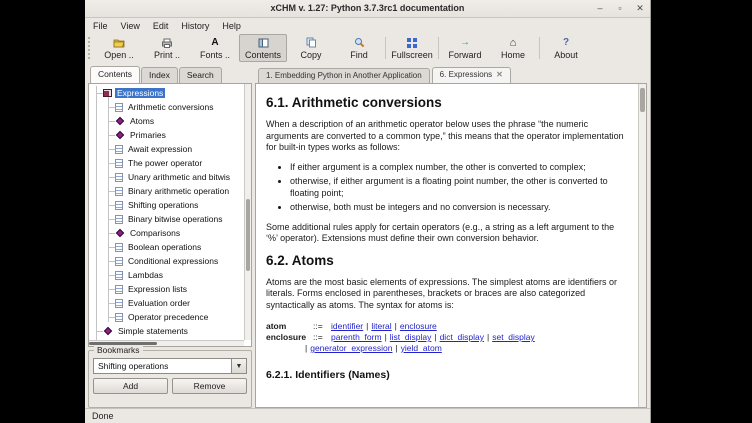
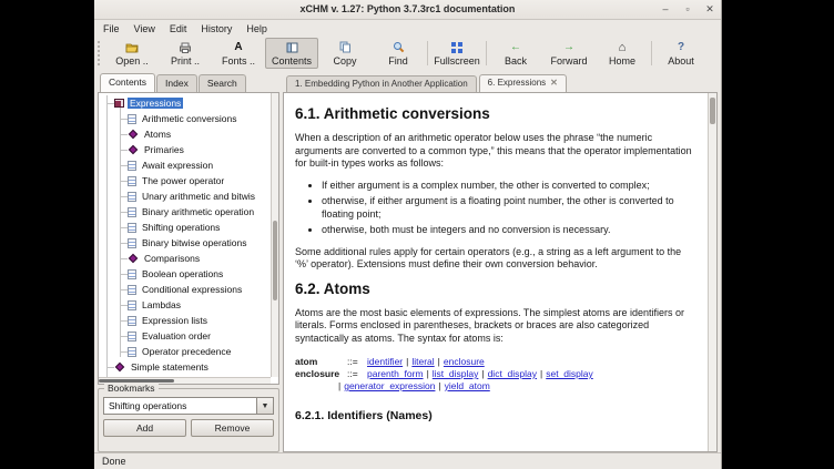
  xCHM v. 1.27: Python 3.7.3rc1 documentation
  –
  ▫
  ✕
  File
  View
  Edit
  History
  Help
  Open ..
  Print ..
  A
  Fonts ..
  Contents
  Copy
  Find
  Fullscreen
+ ←
+ Back
  →
  Forward
  ⌂
  Home
  ?
  About
  Contents
  Index
  Search
  Expressions
  Arithmetic conversions
  Atoms
  Primaries
  Await expression
  The power operator
  Unary arithmetic and bitwis
  Binary arithmetic operation
  Shifting operations
  Binary bitwise operations
  Comparisons
  Boolean operations
  Conditional expressions
  Lambdas
  Expression lists
  Evaluation order
  Operator precedence
  Simple statements
  Bookmarks
  Shifting operations
  Add
  Remove
  1. Embedding Python in Another Application
  6. Expressions
  ✕
  6.1. Arithmetic conversions
  When a description of an arithmetic operator below uses the phrase “the numeric arguments are converted to a common type,” this means that the operator implementation for built-in types works as follows:
  If either argument is a complex number, the other is converted to complex;
  otherwise, if either argument is a floating point number, the other is converted to floating point;
  otherwise, both must be integers and no conversion is necessary.
  Some additional rules apply for certain operators (e.g., a string as a left argument to the ‘%’ operator). Extensions must define their own conversion behavior.
  6.2. Atoms
  Atoms are the most basic elements of expressions. The simplest atoms are identifiers or literals. Forms enclosed in parentheses, brackets or braces are also categorized syntactically as atoms. The syntax for atoms is:
  atom
  ::=
  identifier | literal | enclosure
  enclosure
  ::=
  parenth_form | list_display | dict_display | set_display
  | generator_expression | yield_atom
  6.2.1. Identifiers (Names)
  Done
